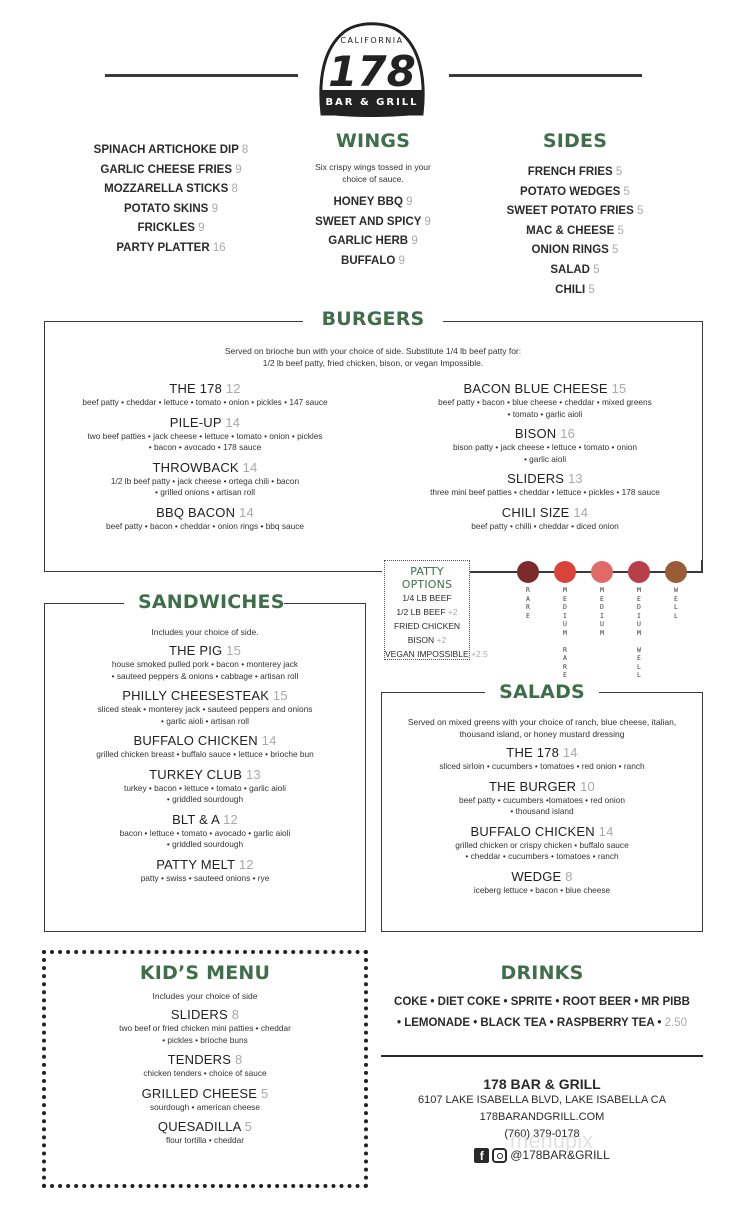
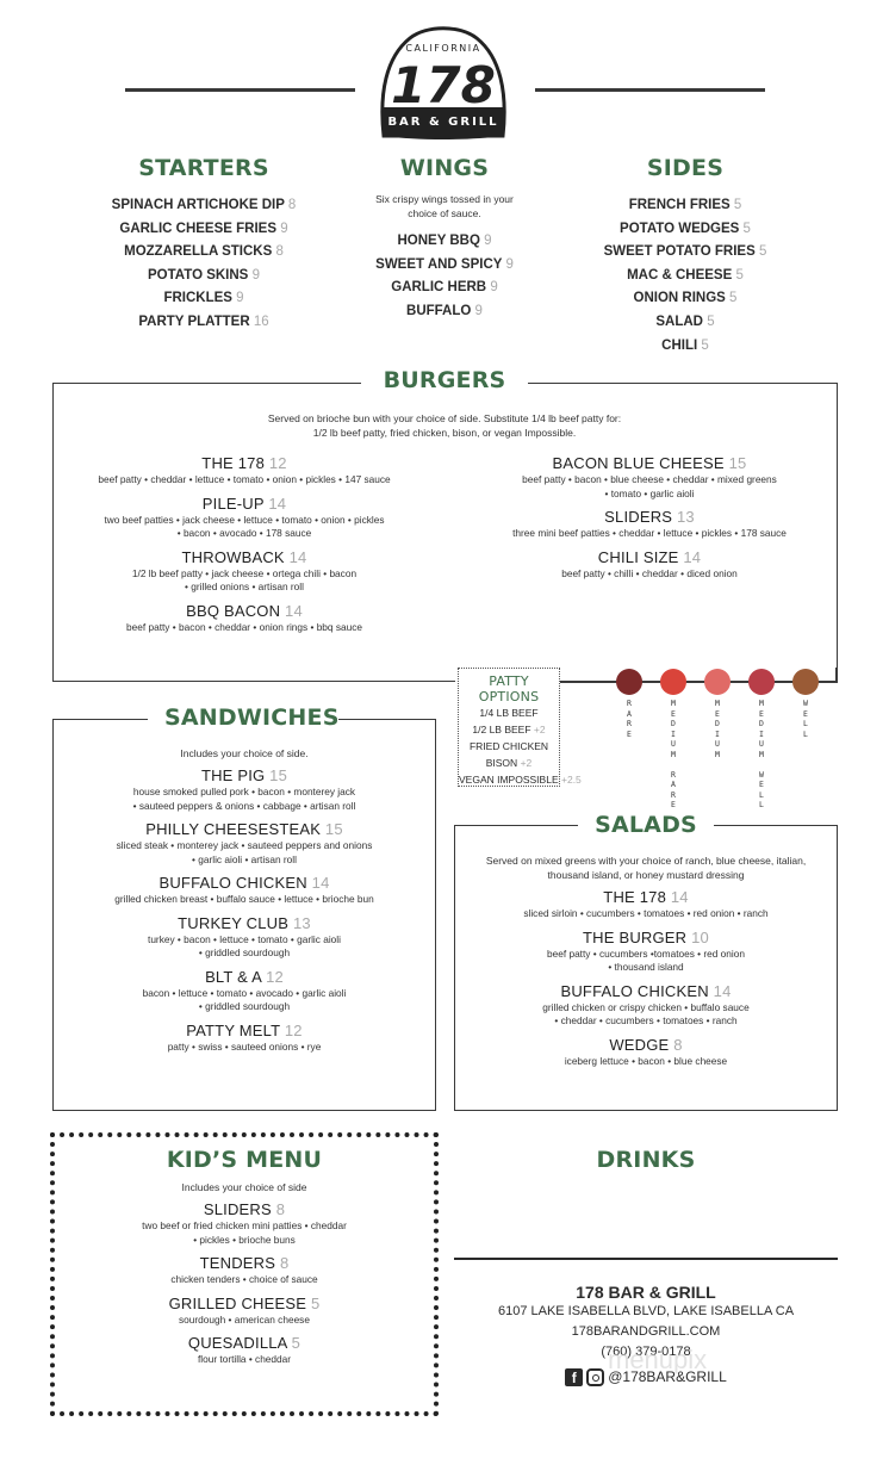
  CALIFORNIA
  178
  BAR & GRILL
+ STARTERS
  SPINACH ARTICHOKE DIP 8
  GARLIC CHEESE FRIES 9
  MOZZARELLA STICKS 8
  POTATO SKINS 9
  FRICKLES 9
  PARTY PLATTER 16
  WINGS
  Six crispy wings tossed in your
  choice of sauce.
  HONEY BBQ 9
  SWEET AND SPICY 9
  GARLIC HERB 9
  BUFFALO 9
  SIDES
  FRENCH FRIES 5
  POTATO WEDGES 5
  SWEET POTATO FRIES 5
  MAC & CHEESE 5
  ONION RINGS 5
  SALAD 5
  CHILI 5
  BURGERS
  Served on brioche bun with your choice of side. Substitute 1/4 lb beef patty for:
  1/2 lb beef patty, fried chicken, bison, or vegan Impossible.
  THE 178 12
  beef patty • cheddar • lettuce • tomato • onion • pickles • 147 sauce
  PILE-UP 14
  two beef patties • jack cheese • lettuce • tomato • onion • pickles
  • bacon • avocado • 178 sauce
  THROWBACK 14
  1/2 lb beef patty • jack cheese • ortega chili • bacon
  • grilled onions • artisan roll
  BBQ BACON 14
  beef patty • bacon • cheddar • onion rings • bbq sauce
  BACON BLUE CHEESE 15
  beef patty • bacon • blue cheese • cheddar • mixed greens
  • tomato • garlic aioli
- BISON 16
- bison patty • jack cheese • lettuce • tomato • onion
- • garlic aioli
  SLIDERS 13
  three mini beef patties • cheddar • lettuce • pickles • 178 sauce
  CHILI SIZE 14
  beef patty • chilli • cheddar • diced onion
  PATTY OPTIONS
  1/4 LB BEEF
  1/2 LB BEEF +2
  FRIED CHICKEN
  BISON +2
  VEGAN IMPOSSIBLE +2.5
  R
  A
  R
  E
  M
  E
  D
  I
  U
  M
  R
  A
  R
  E
  M
  E
  D
  I
  U
  M
  M
  E
  D
  I
  U
  M
  W
  E
  L
  L
  W
  E
  L
  L
  SANDWICHES
  Includes your choice of side.
  THE PIG 15
  house smoked pulled pork • bacon • monterey jack
  • sauteed peppers & onions • cabbage • artisan roll
  PHILLY CHEESESTEAK 15
  sliced steak • monterey jack • sauteed peppers and onions
  • garlic aioli • artisan roll
  BUFFALO CHICKEN 14
  grilled chicken breast • buffalo sauce • lettuce • brioche bun
  TURKEY CLUB 13
  turkey • bacon • lettuce • tomato • garlic aioli
  • griddled sourdough
  BLT & A 12
  bacon • lettuce • tomato • avocado • garlic aioli
  • griddled sourdough
  PATTY MELT 12
  patty • swiss • sauteed onions • rye
  SALADS
  Served on mixed greens with your choice of ranch, blue cheese, italian,
  thousand island, or honey mustard dressing
  THE 178 14
  sliced sirloin • cucumbers • tomatoes • red onion • ranch
  THE BURGER 10
  beef patty • cucumbers •tomatoes • red onion
  • thousand island
  BUFFALO CHICKEN 14
  grilled chicken or crispy chicken • buffalo sauce
  • cheddar • cucumbers • tomatoes • ranch
  WEDGE 8
  iceberg lettuce • bacon • blue cheese
  KID’S MENU
  Includes your choice of side
  SLIDERS 8
  two beef or fried chicken mini patties • cheddar
  • pickles • brioche buns
  TENDERS 8
  chicken tenders • choice of sauce
  GRILLED CHEESE 5
  sourdough • american cheese
  QUESADILLA 5
  flour tortilla • cheddar
  DRINKS
- COKE • DIET COKE • SPRITE • ROOT BEER • MR PIBB
- • LEMONADE • BLACK TEA • RASPBERRY TEA • 2.50
  178 BAR & GRILL
  6107 LAKE ISABELLA BLVD, LAKE ISABELLA CA
  178BARANDGRILL.COM
  (760) 379-0178
  f
  @178BAR&GRILL
  menupix
